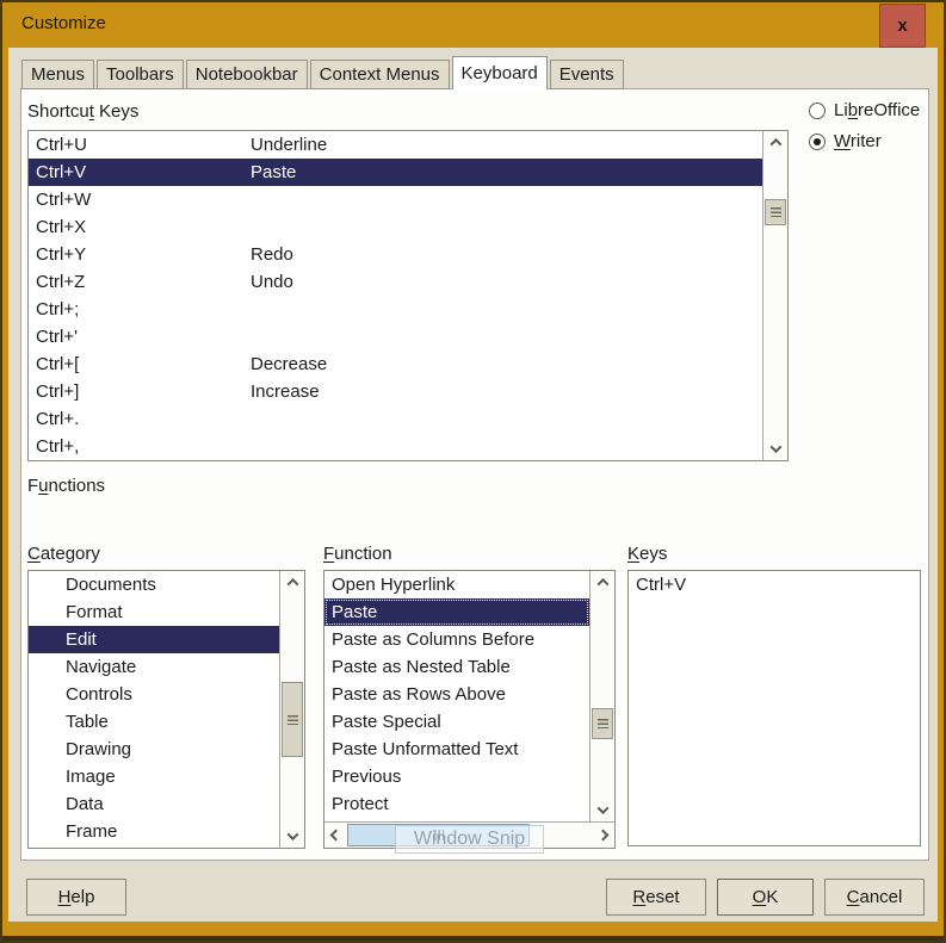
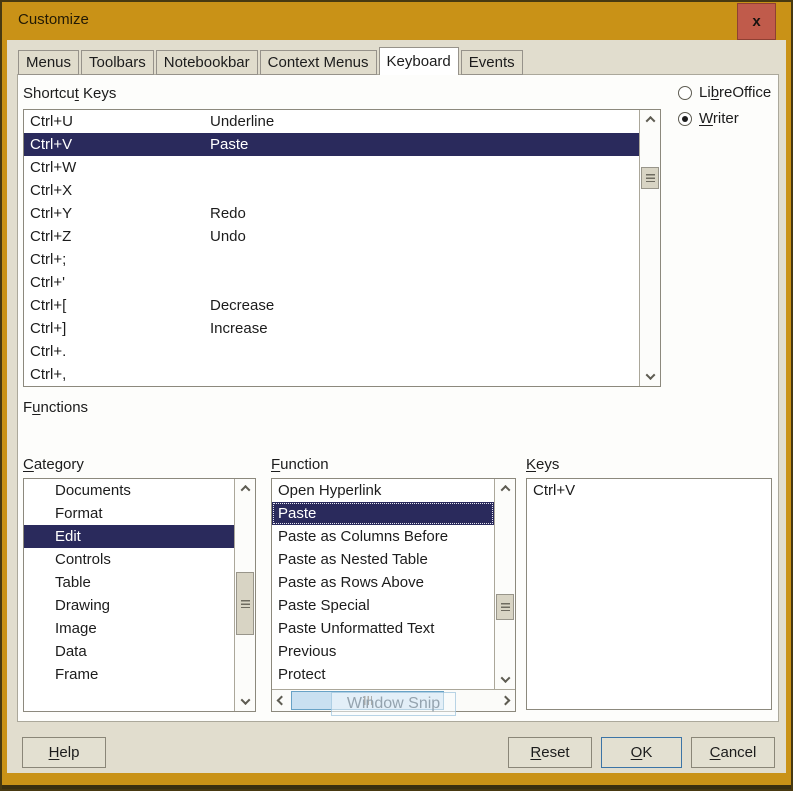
  Customize
  x
  Menus
  Toolbars
  Notebookbar
  Context Menus
  Keyboard
  Events
  Shortcut Keys
  LibreOffice
  Writer
  Ctrl+U
  Underline
  Ctrl+V
  Paste
  Ctrl+W
  Ctrl+X
  Ctrl+Y
  Redo
  Ctrl+Z
  Undo
  Ctrl+;
  Ctrl+'
  Ctrl+[
  Decrease
  Ctrl+]
  Increase
  Ctrl+.
  Ctrl+,
  Functions
  Category
  Function
  Keys
  Documents
  Format
  Edit
- Navigate
  Controls
  Table
  Drawing
  Image
  Data
  Frame
  Open Hyperlink
  Paste
  Paste as Columns Before
  Paste as Nested Table
  Paste as Rows Above
  Paste Special
  Paste Unformatted Text
  Previous
  Protect
  Ctrl+V
  H
  elp
  R
  eset
  O
  K
  C
  ancel
  Window Snip
